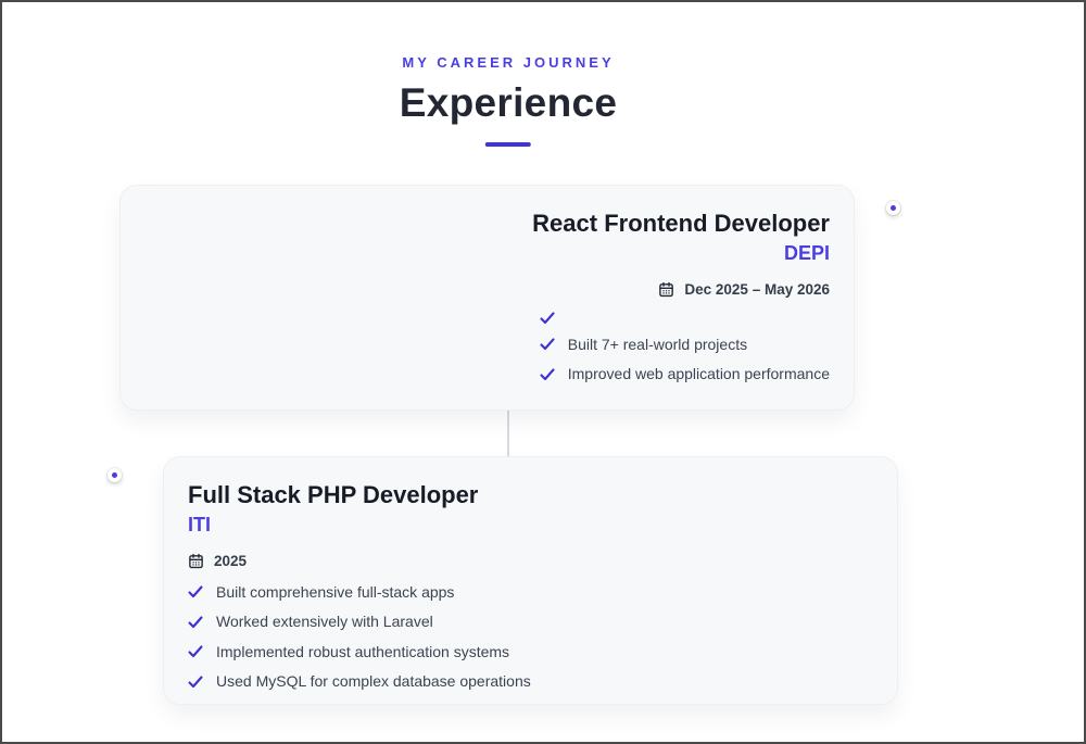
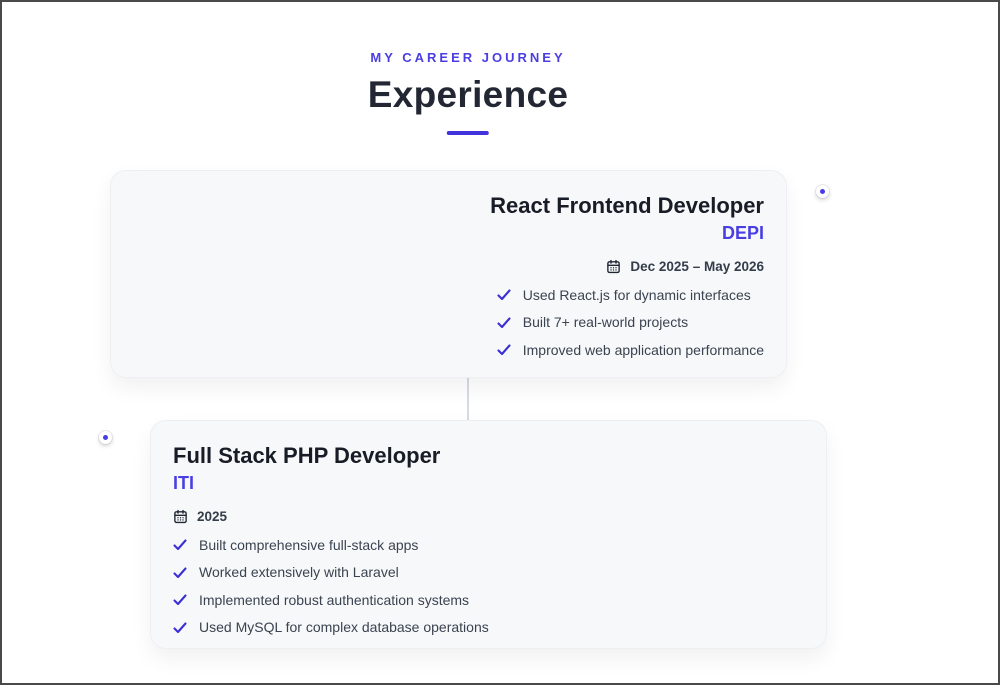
  MY CAREER JOURNEY
  Experience
  React Frontend Developer
  DEPI
  Dec 2025 – May 2026
+ Used React.js for dynamic interfaces
  Built 7+ real-world projects
  Improved web application performance
  Full Stack PHP Developer
  ITI
  2025
  Built comprehensive full-stack apps
  Worked extensively with Laravel
  Implemented robust authentication systems
  Used MySQL for complex database operations
